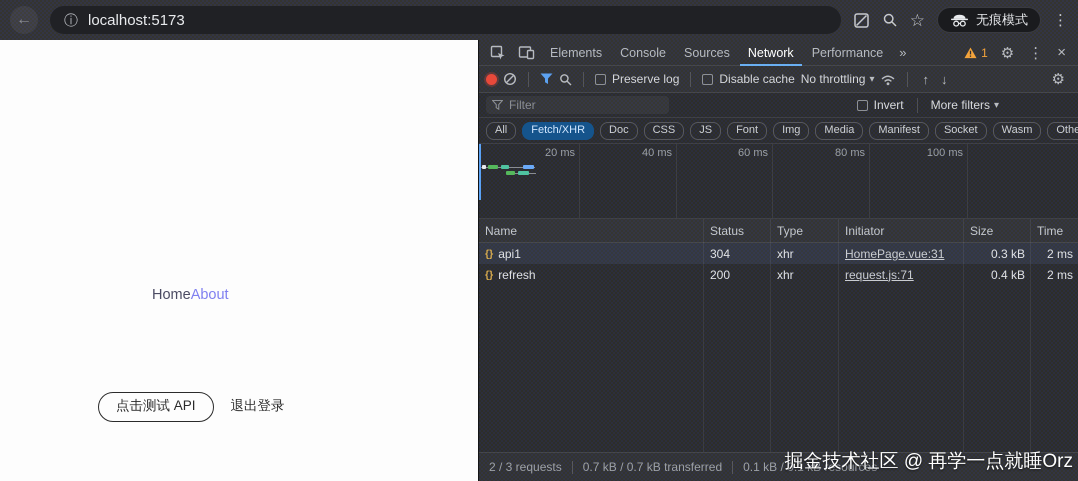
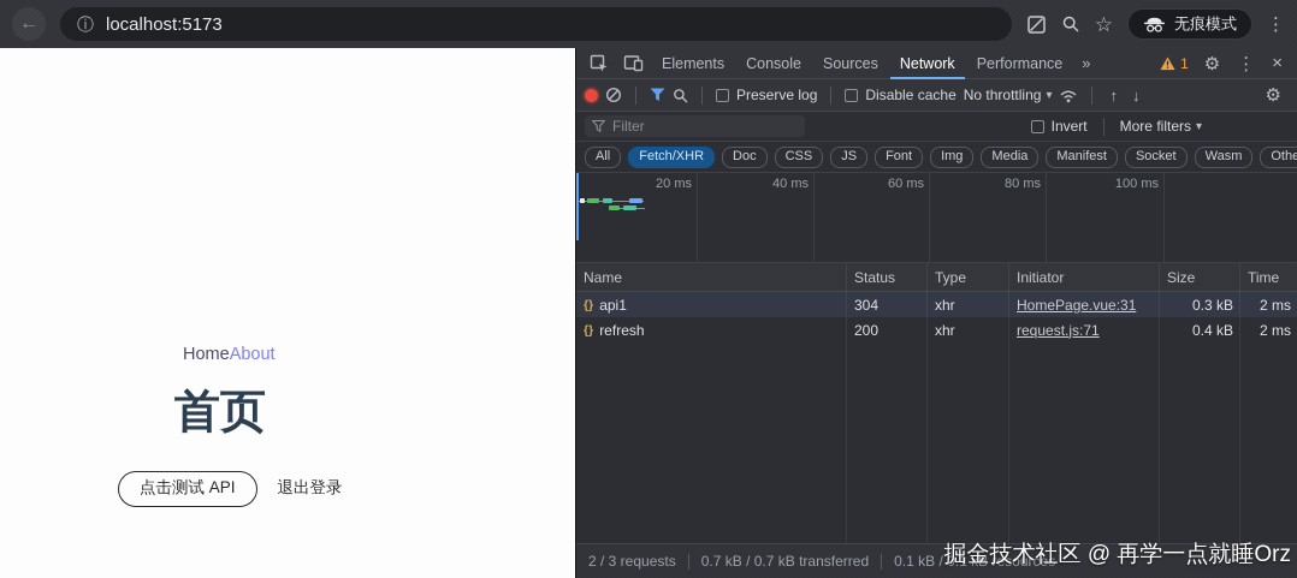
  ←
  ⓘ
  localhost:5173
  ☆
  无痕模式
  ⋮
  HomeAbout
+ 首页
  点击测试 API
  退出登录
  Elements
  Console
  Sources
  Network
  Performance
  »
  1
  ⚙
  ⋮
  ×
  Preserve log
  Disable cache
  No throttling
  ▾
  ↑
  ↓
  ⚙
  Filter
  Invert
  More filters
  ▾
  All
  Fetch/XHR
  Doc
  CSS
  JS
  Font
  Img
  Media
  Manifest
  Socket
  Wasm
  Othe
  20 ms
  40 ms
  60 ms
  80 ms
  100 ms
  Name
  Status
  Type
  Initiator
  Size
  Time
  {}
  api1
  304
  xhr
  HomePage.vue:31
  0.3 kB
  2 ms
  {}
  refresh
  200
  xhr
  request.js:71
  0.4 kB
  2 ms
  2 / 3 requests
  0.7 kB / 0.7 kB transferred
  0.1 kB / 0.1 kB resources
  掘金技术社区 @ 再学一点就睡Orz
